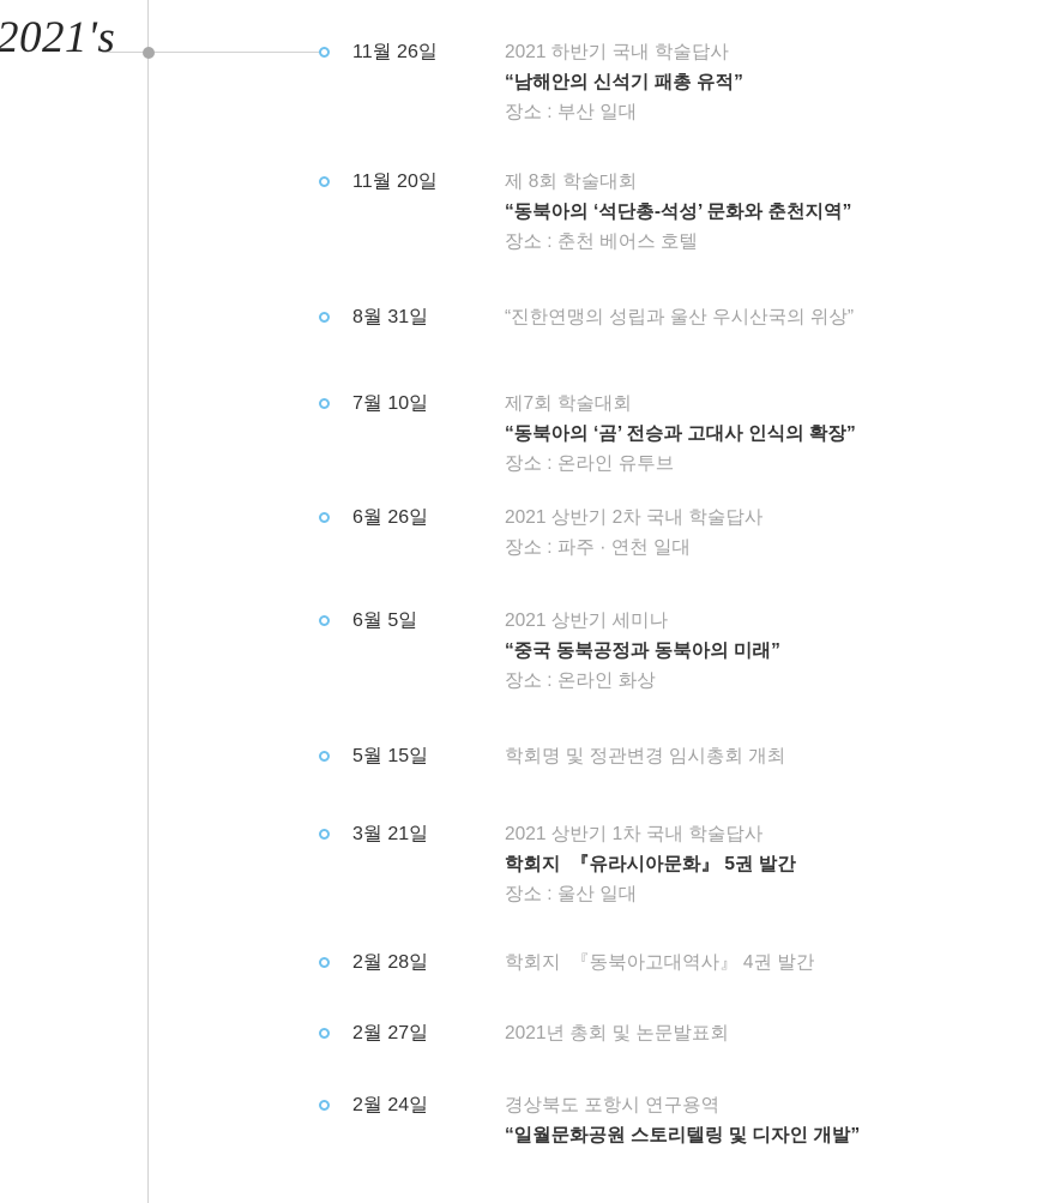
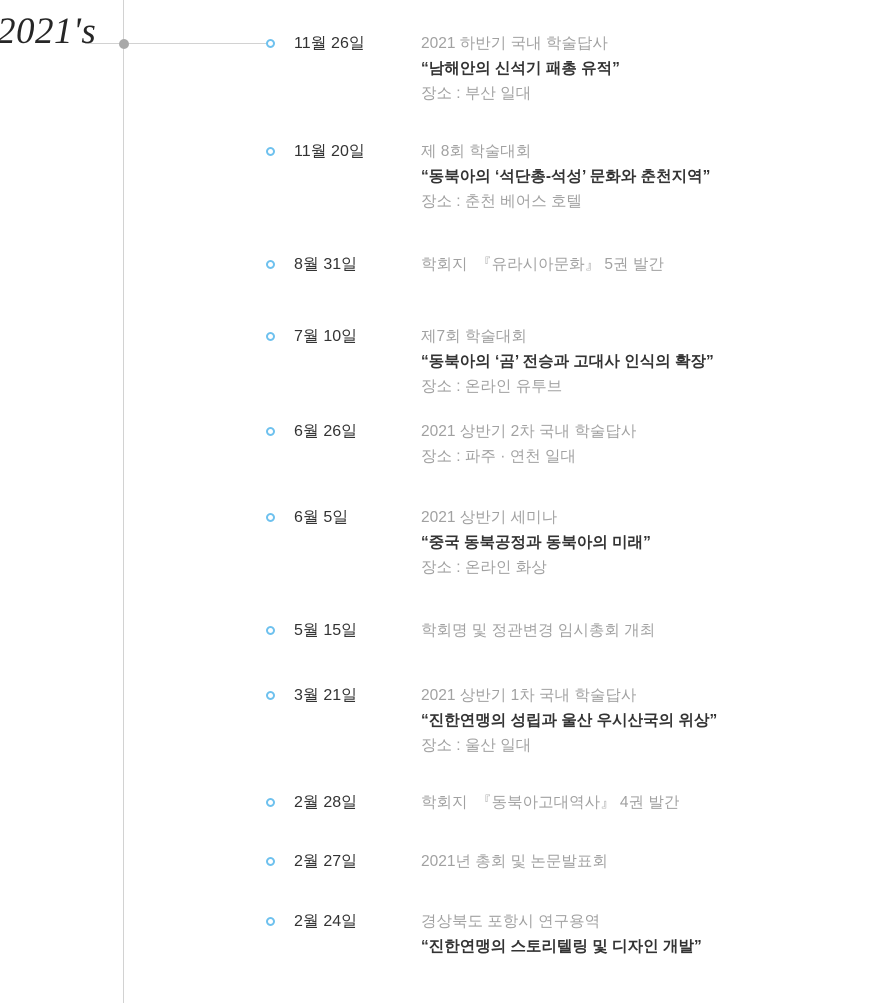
  2021's
  11월 26일
  2021 하반기 국내 학술답사
  “남해안의 신석기 패총 유적”
  장소 : 부산 일대
  11월 20일
  제 8회 학술대회
  “동북아의 ‘석단총-석성’ 문화와 춘천지역”
  장소 : 춘천 베어스 호텔
  8월 31일
- “진한연맹의 성립과 울산 우시산국의 위상”
+ 학회지 『유라시아문화』 5권 발간
  7월 10일
  제7회 학술대회
  “동북아의 ‘곰’ 전승과 고대사 인식의 확장”
  장소 : 온라인 유투브
  6월 26일
  2021 상반기 2차 국내 학술답사
  장소 : 파주 · 연천 일대
  6월 5일
  2021 상반기 세미나
  “중국 동북공정과 동북아의 미래”
  장소 : 온라인 화상
  5월 15일
  학회명 및 정관변경 임시총회 개최
  3월 21일
  2021 상반기 1차 국내 학술답사
- 학회지 『유라시아문화』 5권 발간
+ “진한연맹의 성립과 울산 우시산국의 위상”
  장소 : 울산 일대
  2월 28일
  학회지 『동북아고대역사』 4권 발간
  2월 27일
  2021년 총회 및 논문발표회
  2월 24일
  경상북도 포항시 연구용역
- “일월문화공원 스토리텔링 및 디자인 개발”
+ “진한연맹의 스토리텔링 및 디자인 개발”
